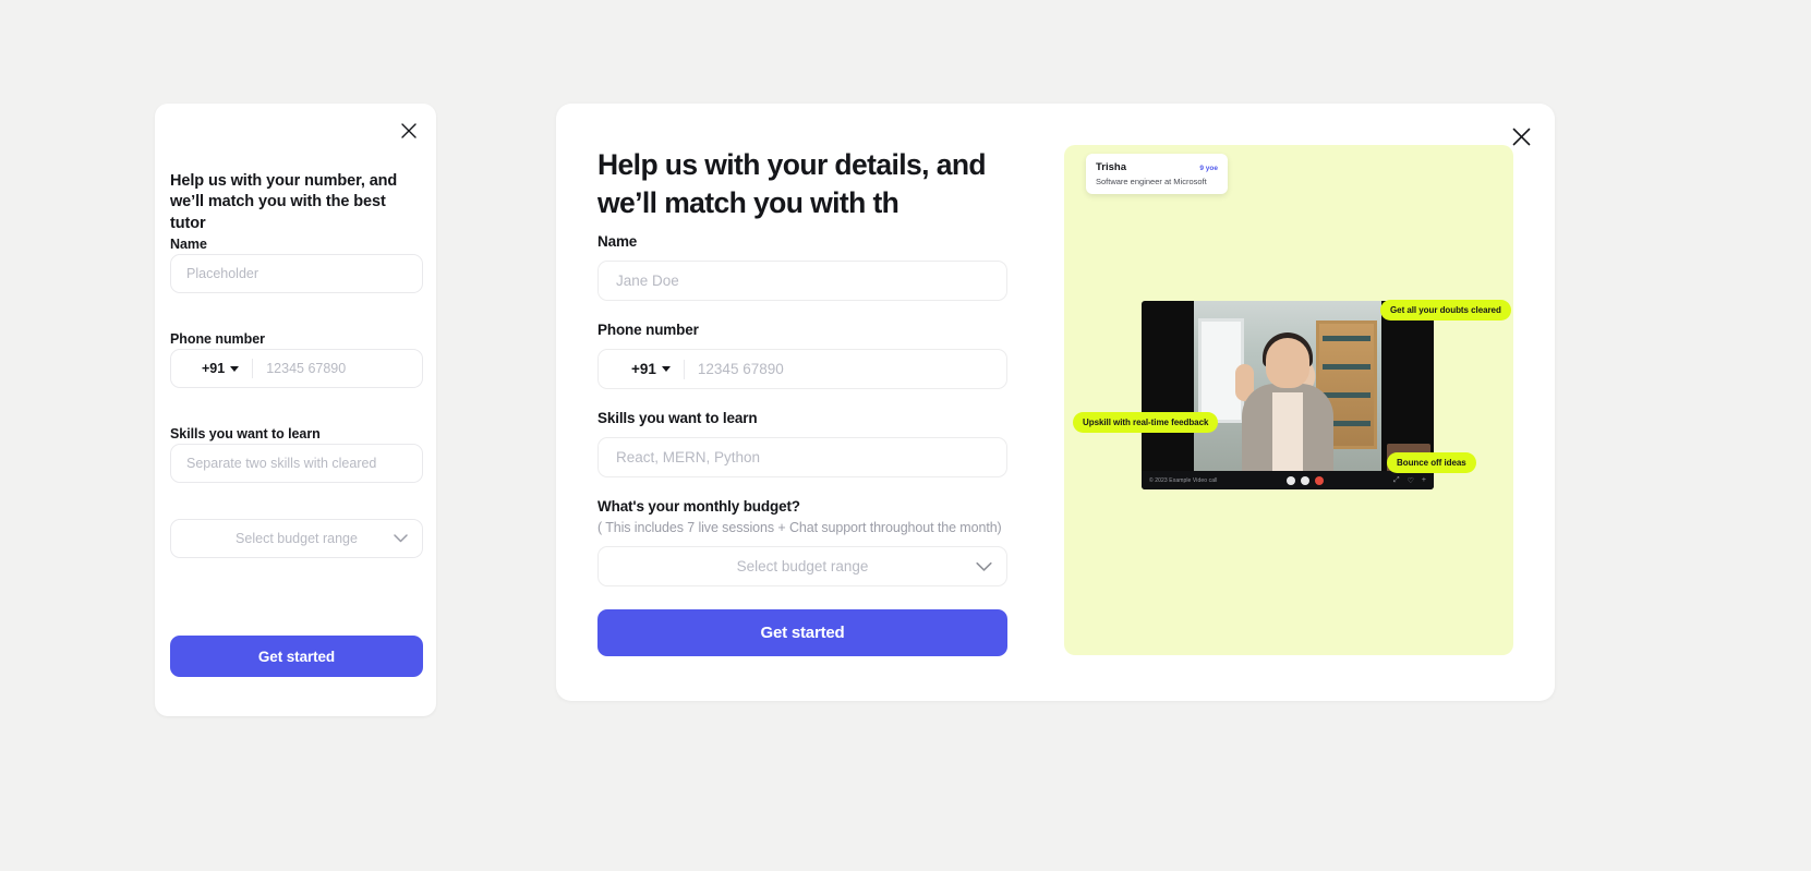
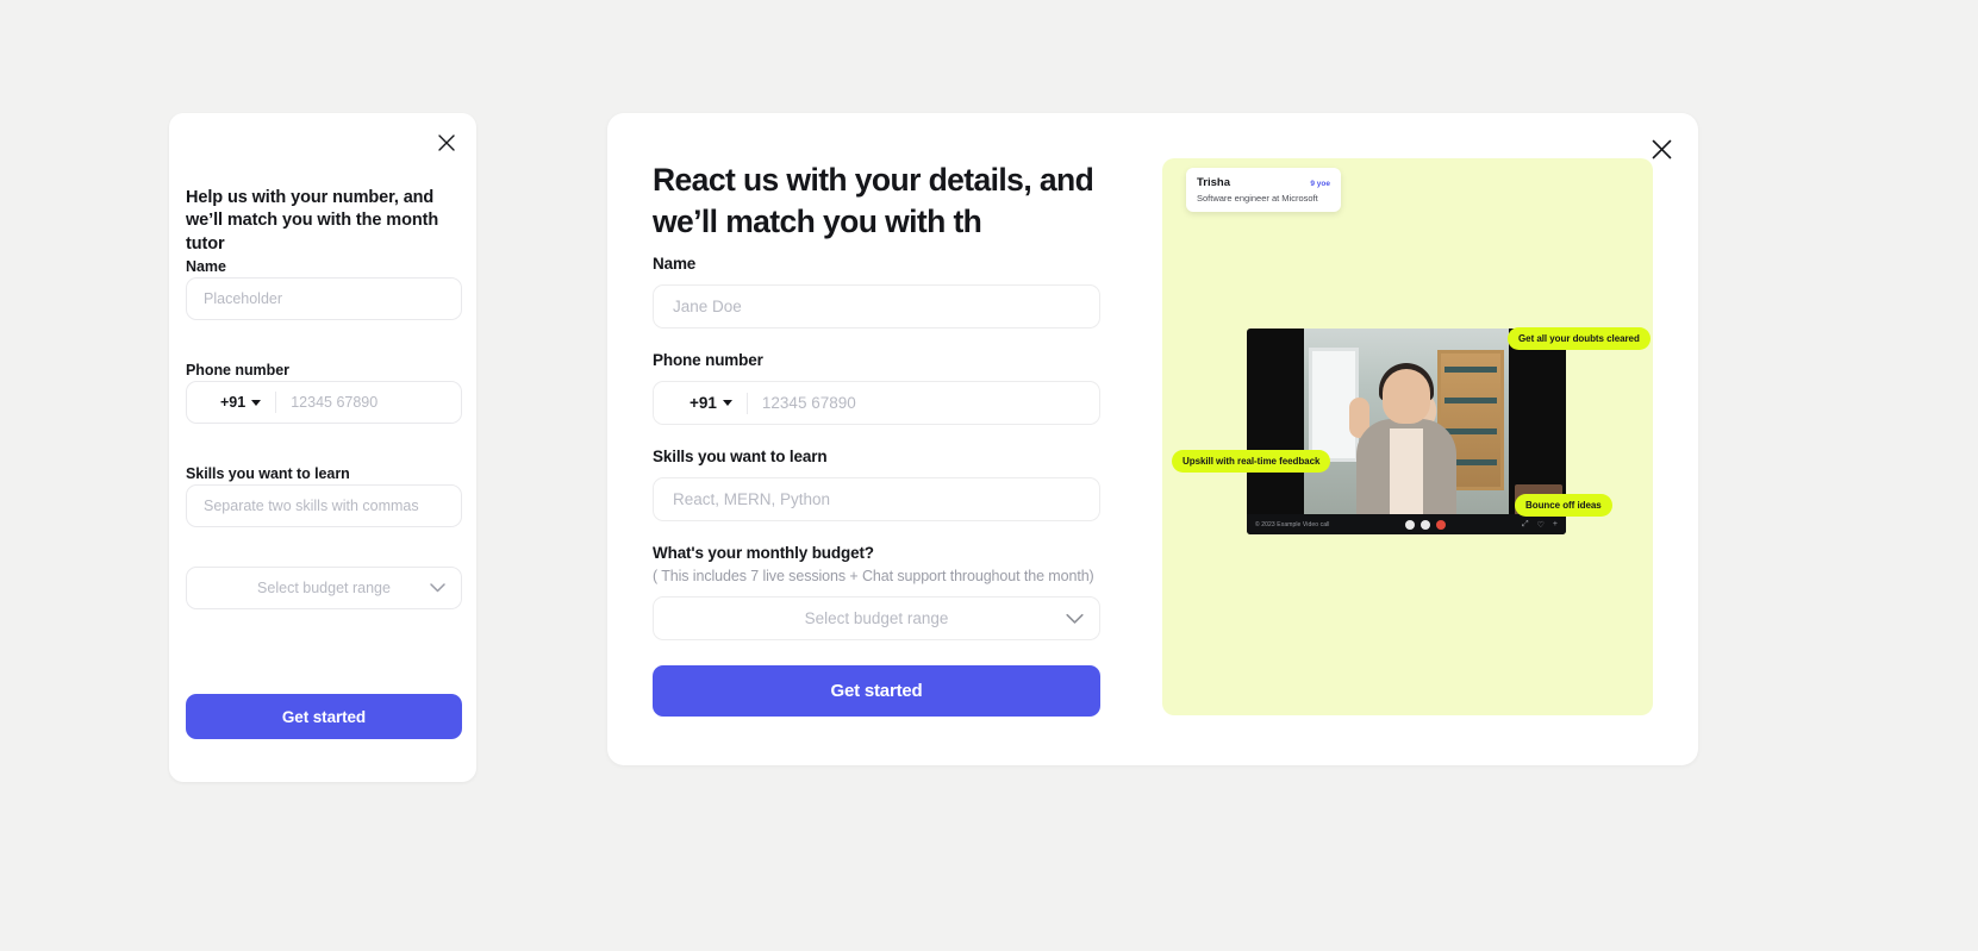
- Help us with your number, and we’ll match you with the best tutor
+ Help us with your number, and we’ll match you with the month tutor
  Name
  Placeholder
  Phone number
  +91
  12345 67890
  Skills you want to learn
- Separate two skills with cleared
+ Separate two skills with commas
  Select budget range
  Get started
- Help us with your details, and we’ll match you with th
+ React us with your details, and we’ll match you with th
  Name
  Jane Doe
  Phone number
  +91
  12345 67890
  Skills you want to learn
  React, MERN, Python
  What's your monthly budget?
  ( This includes 7 live sessions + Chat support throughout the month)
  Select budget range
  Get started
  Trisha
  Software engineer at Microsoft
  Get all your doubts cleared
  Upskill with real-time feedback
  Bounce off ideas
